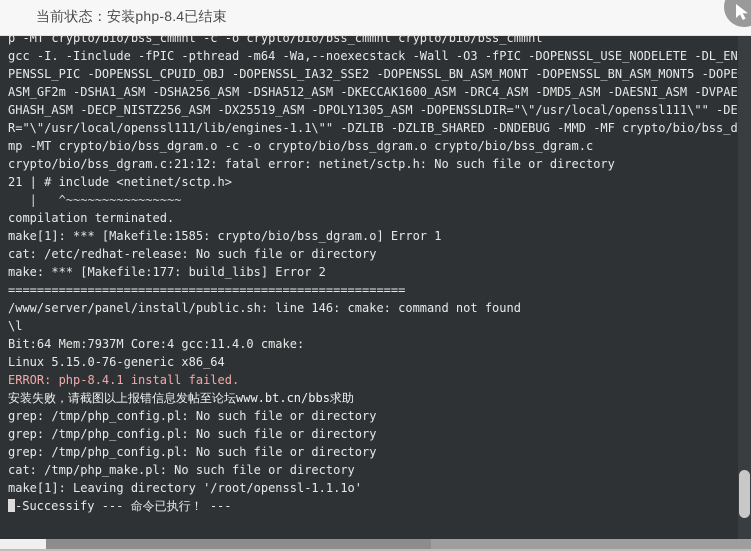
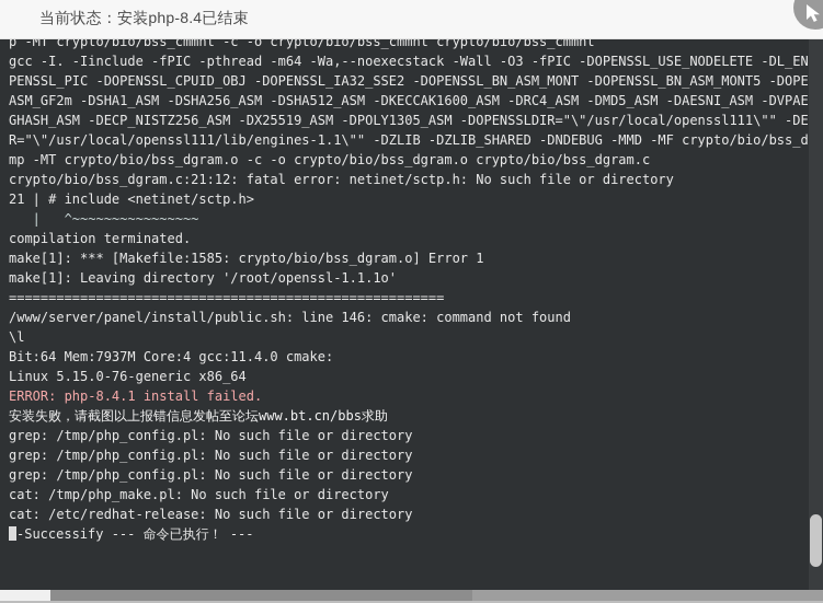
  当前状态：安装php-8.4已结束
  p -MT crypto/bio/bss_cmmnt -c -o crypto/bio/bss_cmmnt crypto/bio/bss_cmmnt
  gcc -I. -Iinclude -fPIC -pthread -m64 -Wa,--noexecstack -Wall -O3 -fPIC -DOPENSSL_USE_NODELETE -DL_EN
  PENSSL_PIC -DOPENSSL_CPUID_OBJ -DOPENSSL_IA32_SSE2 -DOPENSSL_BN_ASM_MONT -DOPENSSL_BN_ASM_MONT5 -DOPE
  ASM_GF2m -DSHA1_ASM -DSHA256_ASM -DSHA512_ASM -DKECCAK1600_ASM -DRC4_ASM -DMD5_ASM -DAESNI_ASM -DVPAE
  GHASH_ASM -DECP_NISTZ256_ASM -DX25519_ASM -DPOLY1305_ASM -DOPENSSLDIR="\"/usr/local/openssl111\"" -DE
  R="\"/usr/local/openssl111/lib/engines-1.1\"" -DZLIB -DZLIB_SHARED -DNDEBUG -MMD -MF crypto/bio/bss_d
  mp -MT crypto/bio/bss_dgram.o -c -o crypto/bio/bss_dgram.o crypto/bio/bss_dgram.c
  crypto/bio/bss_dgram.c:21:12: fatal error: netinet/sctp.h: No such file or directory
  21 | # include <netinet/sctp.h>
  | ^~~~~~~~~~~~~~~~~
  compilation terminated.
  make[1]: *** [Makefile:1585: crypto/bio/bss_dgram.o] Error 1
- cat: /etc/redhat-release: No such file or directory
+ make[1]: Leaving directory '/root/openssl-1.1.1o'
- make: *** [Makefile:177: build_libs] Error 2
  =======================================================
  /www/server/panel/install/public.sh: line 146: cmake: command not found
  \l
  Bit:64 Mem:7937M Core:4 gcc:11.4.0 cmake:
  Linux 5.15.0-76-generic x86_64
  ERROR: php-8.4.1 install failed.
  安装失败，请截图以上报错信息发帖至论坛www.bt.cn/bbs求助
  grep: /tmp/php_config.pl: No such file or directory
  grep: /tmp/php_config.pl: No such file or directory
  grep: /tmp/php_config.pl: No such file or directory
  cat: /tmp/php_make.pl: No such file or directory
- make[1]: Leaving directory '/root/openssl-1.1.1o'
+ cat: /etc/redhat-release: No such file or directory
  -Successify --- 命令已执行！ ---
